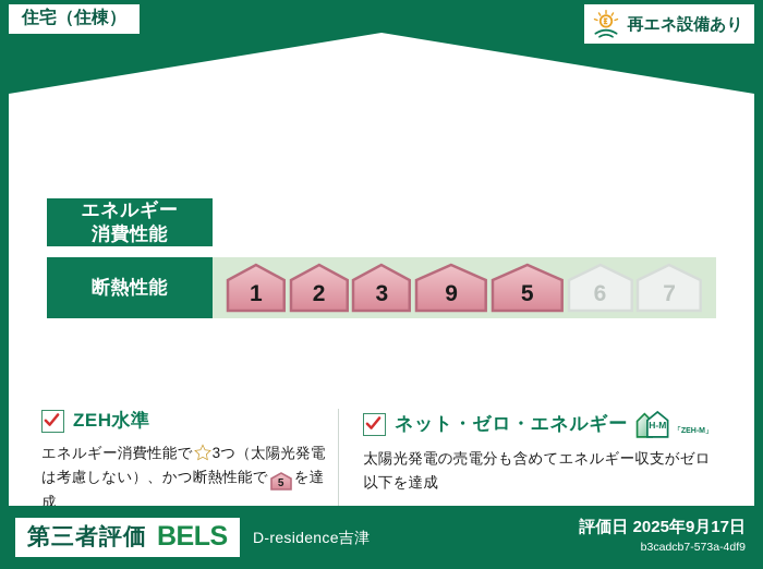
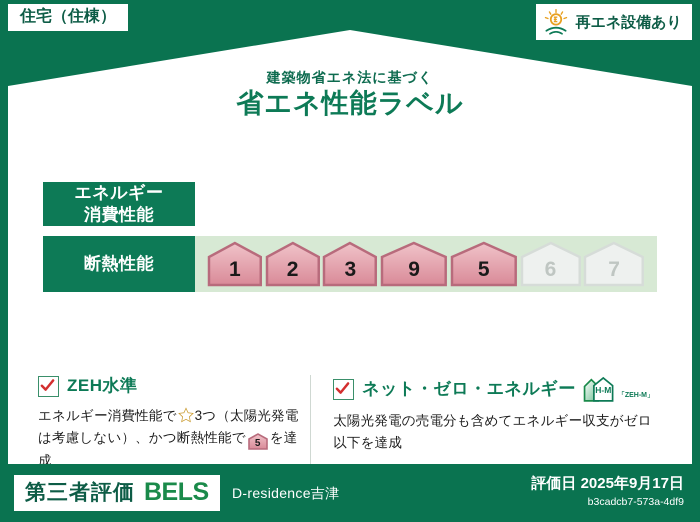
  住宅（住棟）
  再エネ設備あり
+ 建築物省エネ法に基づく
+ 省エネ性能ラベル
  エネルギー
  消費性能
  断熱性能
  1
  2
  3
  9
  5
  6
  7
  ZEH水準
  エネルギー消費性能で 3つ（太陽光発電は考慮しない）、かつ断熱性能で
  5
  を達成
  ネット・ゼロ・エネルギー
  H-M
  太陽光発電の売電分も含めてエネルギー収支がゼロ以下を達成
  第三者評価
  BELS
  D-residence吉津
  評価日 2025年9月17日
  b3cadcb7-573a-4df9
